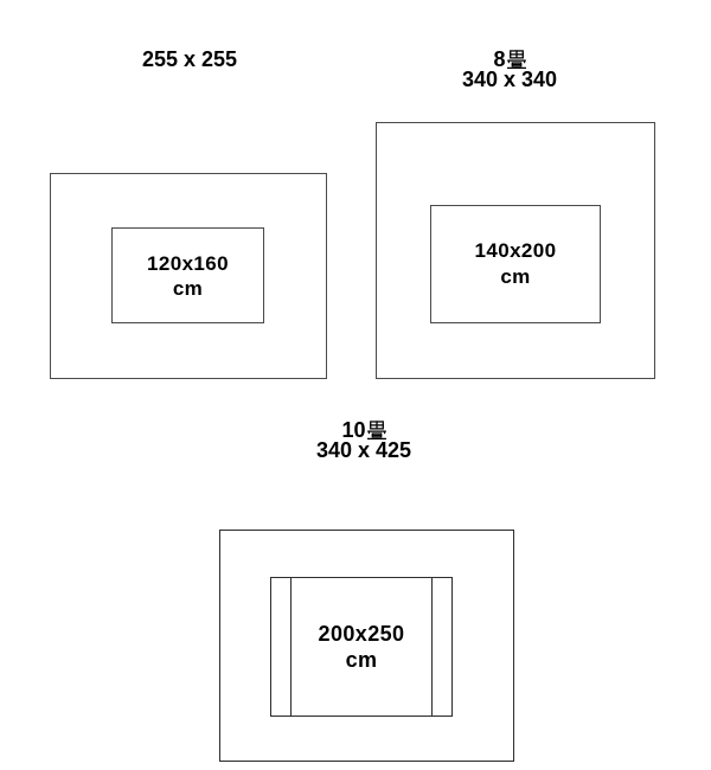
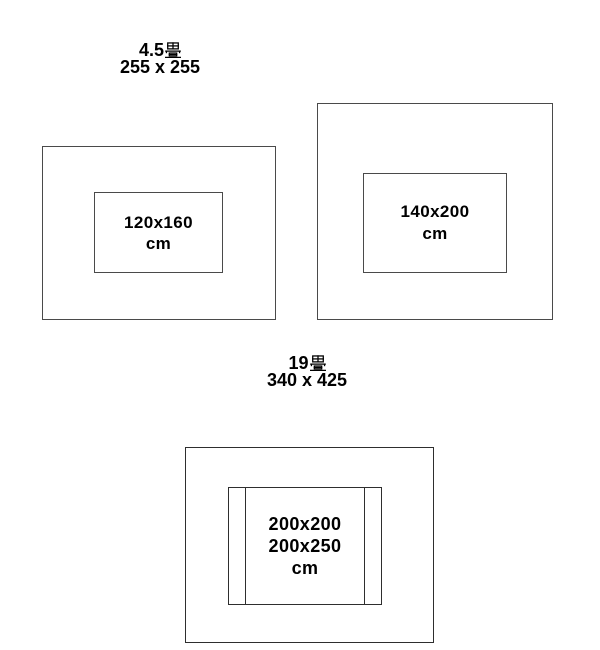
+ 4.5
  255 x 255
  120x160
  cm
- 8
- 340 x 340
  140x200
  cm
- 10
+ 19
  340 x 425
+ 200x200
  200x250
  cm
